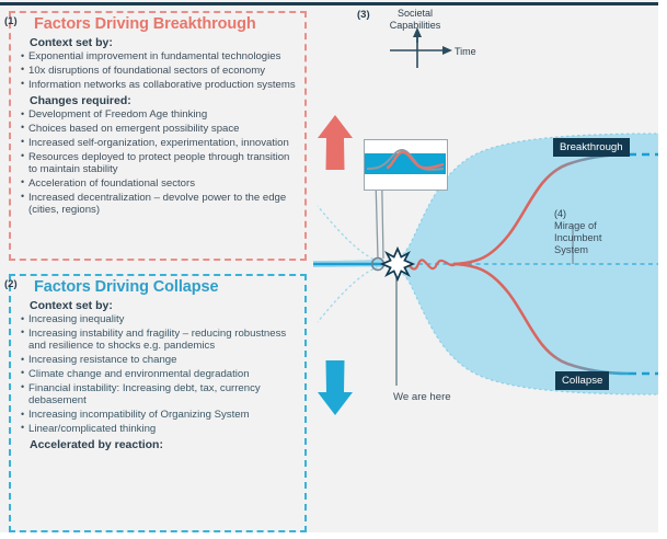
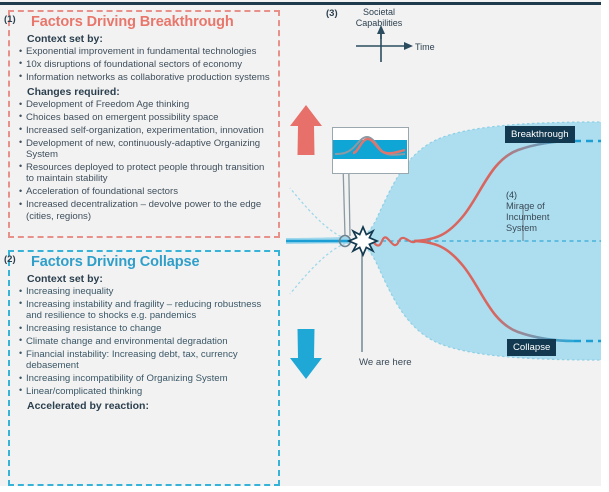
  (3)
  Societal Capabilities
  Time
  Breakthrough
  Collapse
  (4)
  Mirage of Incumbent System
  We are here
  (1)
  Factors Driving Breakthrough
  Context set by:
  Exponential improvement in fundamental technologies
  10x disruptions of foundational sectors of economy
  Information networks as collaborative production systems
  Changes required:
  Development of Freedom Age thinking
  Choices based on emergent possibility space
  Increased self-organization, experimentation, innovation
+ Development of new, continuously-adaptive Organizing System
  Resources deployed to protect people through transition to maintain stability
  Acceleration of foundational sectors
  Increased decentralization – devolve power to the edge (cities, regions)
  (2)
  Factors Driving Collapse
  Context set by:
  Increasing inequality
  Increasing instability and fragility – reducing robustness and resilience to shocks e.g. pandemics
  Increasing resistance to change
  Climate change and environmental degradation
  Financial instability: Increasing debt, tax, currency debasement
  Increasing incompatibility of Organizing System
  Linear/complicated thinking
  Accelerated by reaction:
